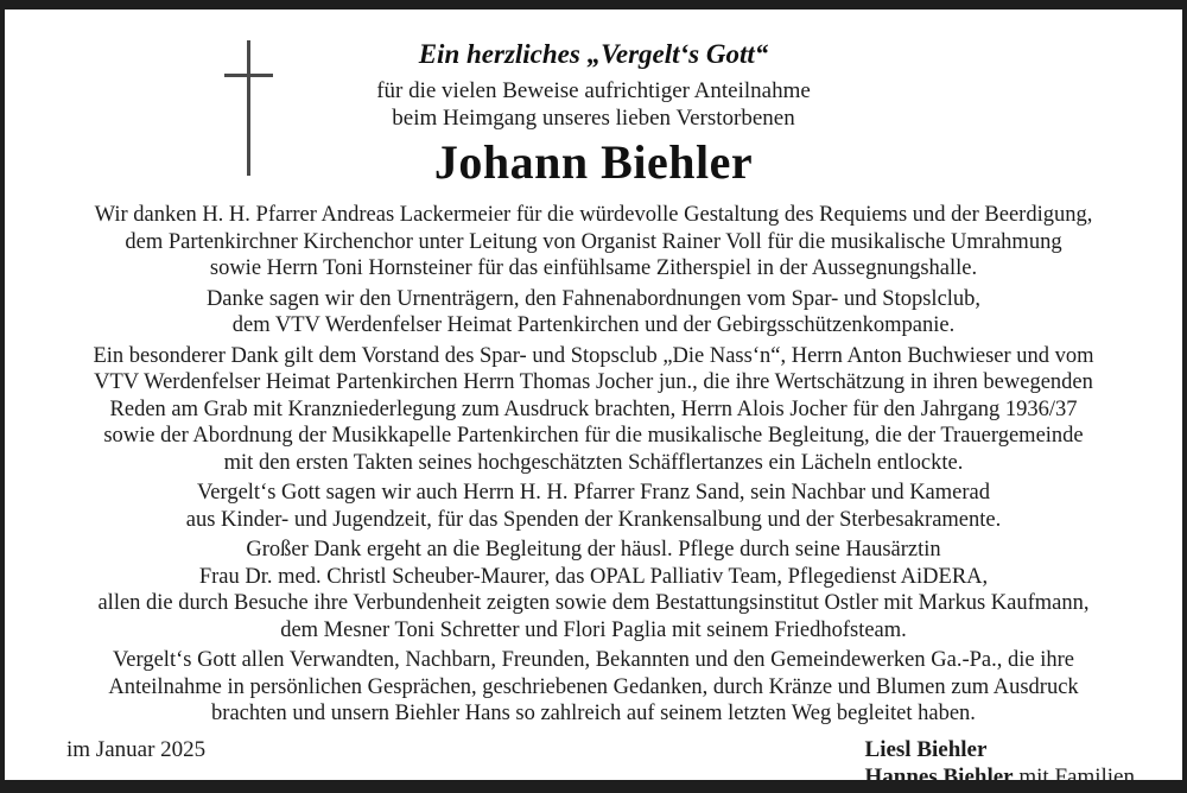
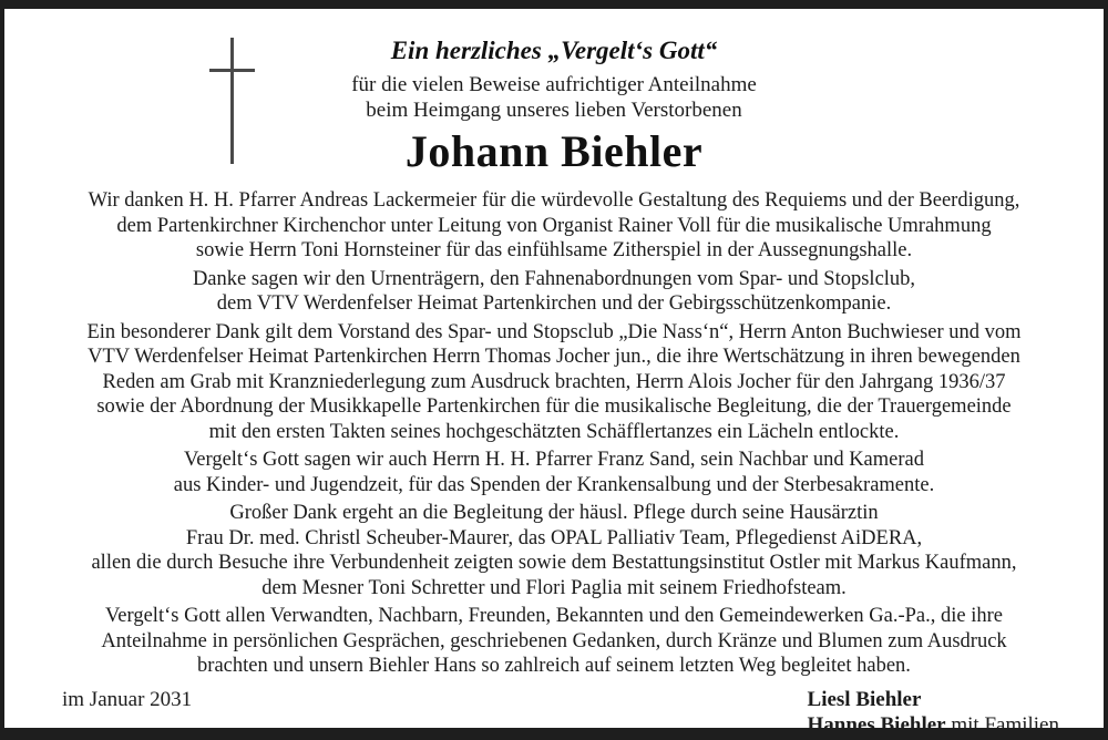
  Ein herzliches „Vergelt‘s Gott“
  für die vielen Beweise aufrichtiger Anteilnahme
  beim Heimgang unseres lieben Verstorbenen
  Johann Biehler
  Wir danken H. H. Pfarrer Andreas Lackermeier für die würdevolle Gestaltung des Requiems und der Beerdigung,
  dem Partenkirchner Kirchenchor unter Leitung von Organist Rainer Voll für die musikalische Umrahmung
  sowie Herrn Toni Hornsteiner für das einfühlsame Zitherspiel in der Aussegnungshalle.
  Danke sagen wir den Urnenträgern, den Fahnenabordnungen vom Spar- und Stopslclub,
  dem VTV Werdenfelser Heimat Partenkirchen und der Gebirgsschützenkompanie.
  Ein besonderer Dank gilt dem Vorstand des Spar- und Stopsclub „Die Nass‘n“, Herrn Anton Buchwieser und vom
  VTV Werdenfelser Heimat Partenkirchen Herrn Thomas Jocher jun., die ihre Wertschätzung in ihren bewegenden
  Reden am Grab mit Kranzniederlegung zum Ausdruck brachten, Herrn Alois Jocher für den Jahrgang 1936/37
  sowie der Abordnung der Musikkapelle Partenkirchen für die musikalische Begleitung, die der Trauergemeinde
  mit den ersten Takten seines hochgeschätzten Schäfflertanzes ein Lächeln entlockte.
  Vergelt‘s Gott sagen wir auch Herrn H. H. Pfarrer Franz Sand, sein Nachbar und Kamerad
  aus Kinder- und Jugendzeit, für das Spenden der Krankensalbung und der Sterbesakramente.
  Großer Dank ergeht an die Begleitung der häusl. Pflege durch seine Hausärztin
  Frau Dr. med. Christl Scheuber-Maurer, das OPAL Palliativ Team, Pflegedienst AiDERA,
  allen die durch Besuche ihre Verbundenheit zeigten sowie dem Bestattungsinstitut Ostler mit Markus Kaufmann,
  dem Mesner Toni Schretter und Flori Paglia mit seinem Friedhofsteam.
  Vergelt‘s Gott allen Verwandten, Nachbarn, Freunden, Bekannten und den Gemeindewerken Ga.-Pa., die ihre
  Anteilnahme in persönlichen Gesprächen, geschriebenen Gedanken, durch Kränze und Blumen zum Ausdruck
  brachten und unsern Biehler Hans so zahlreich auf seinem letzten Weg begleitet haben.
- im Januar 2025
+ im Januar 2031
  Liesl Biehler
  Hannes Biehler mit Familien
